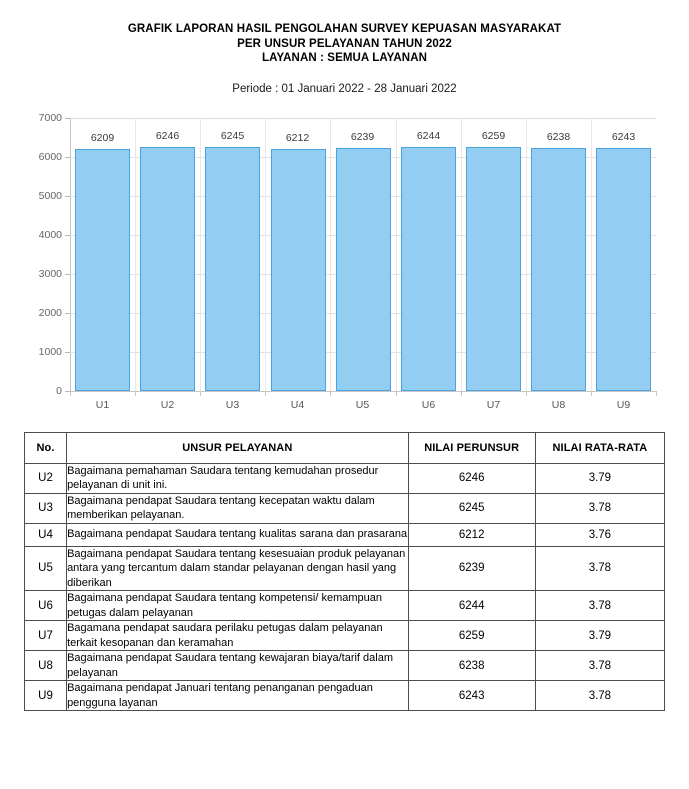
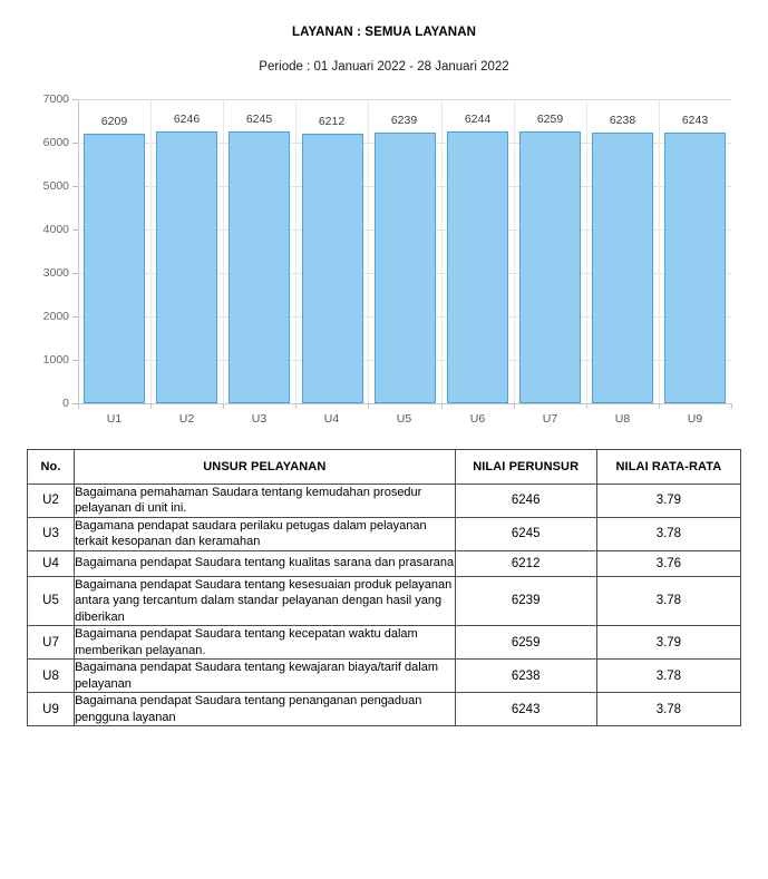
- GRAFIK LAPORAN HASIL PENGOLAHAN SURVEY KEPUASAN MASYARAKAT
- PER UNSUR PELAYANAN TAHUN 2022
  LAYANAN : SEMUA LAYANAN
  Periode : 01 Januari 2022 - 28 Januari 2022
  0
  1000
  2000
  3000
  4000
  5000
  6000
  7000
  6209
  U1
  6246
  U2
  6245
  U3
  6212
  U4
  6239
  U5
  6244
  U6
  6259
  U7
  6238
  U8
  6243
  U9
  No.	UNSUR PELAYANAN	NILAI PERUNSUR	NILAI RATA-RATA
  U2	Bagaimana pemahaman Saudara tentang kemudahan prosedur pelayanan di unit ini.	6246	3.79
- U3	Bagaimana pendapat Saudara tentang kecepatan waktu dalam memberikan pelayanan.	6245	3.78
+ U3	Bagamana pendapat saudara perilaku petugas dalam pelayanan terkait kesopanan dan keramahan	6245	3.78
  U4	Bagaimana pendapat Saudara tentang kualitas sarana dan prasarana	6212	3.76
  U5	Bagaimana pendapat Saudara tentang kesesuaian produk pelayanan antara yang tercantum dalam standar pelayanan dengan hasil yang diberikan	6239	3.78
- U6	Bagaimana pendapat Saudara tentang kompetensi/ kemampuan petugas dalam pelayanan	6244	3.78
- U7	Bagamana pendapat saudara perilaku petugas dalam pelayanan terkait kesopanan dan keramahan	6259	3.79
+ U7	Bagaimana pendapat Saudara tentang kecepatan waktu dalam memberikan pelayanan.	6259	3.79
  U8	Bagaimana pendapat Saudara tentang kewajaran biaya/tarif dalam pelayanan	6238	3.78
- U9	Bagaimana pendapat Januari tentang penanganan pengaduan pengguna layanan	6243	3.78
+ U9	Bagaimana pendapat Saudara tentang penanganan pengaduan pengguna layanan	6243	3.78
